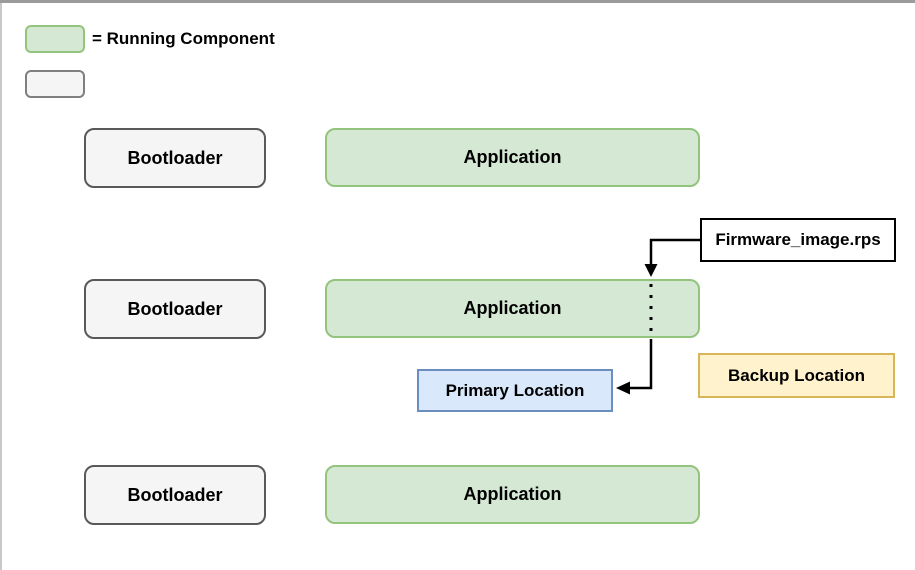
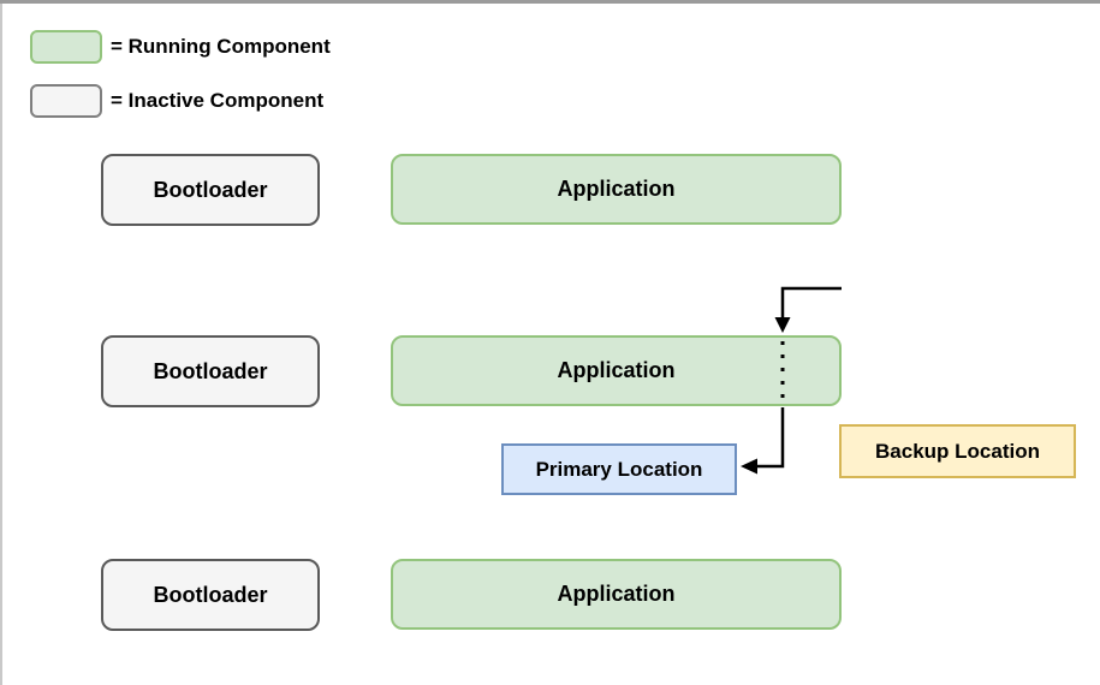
  = Running Component
+ = Inactive Component
  Bootloader
  Application
- Firmware_image.rps
  Bootloader
  Application
  Primary Location
  Backup Location
  Bootloader
  Application
